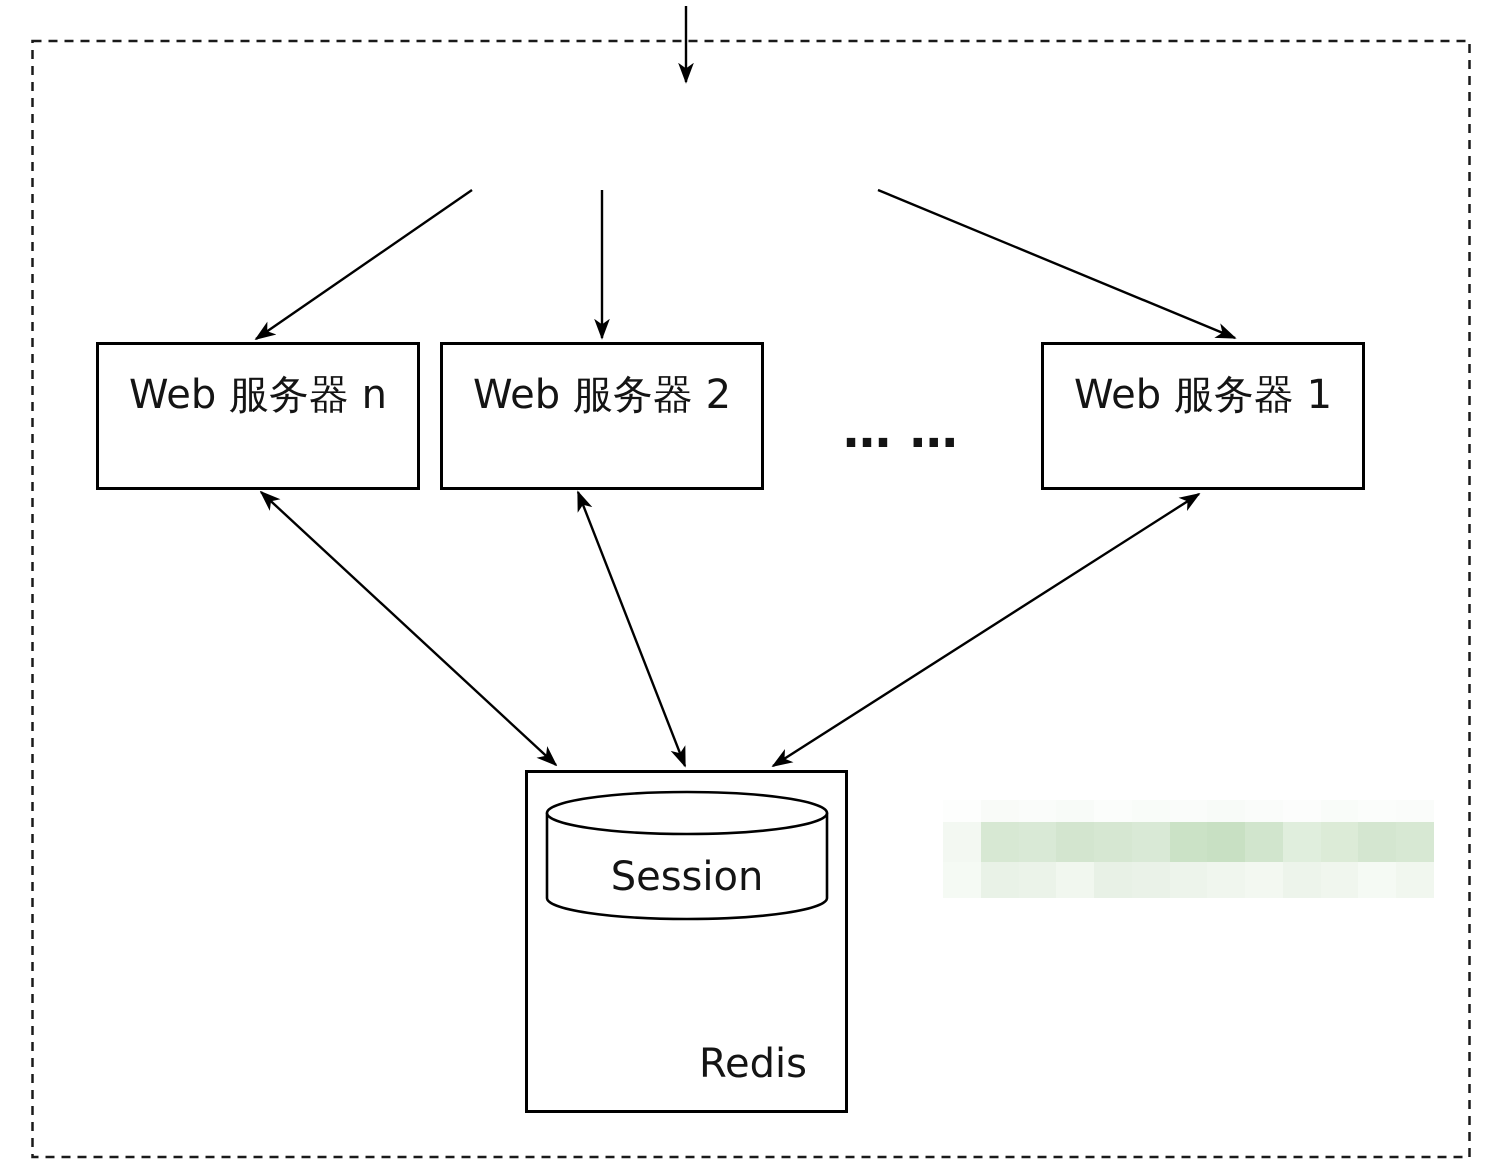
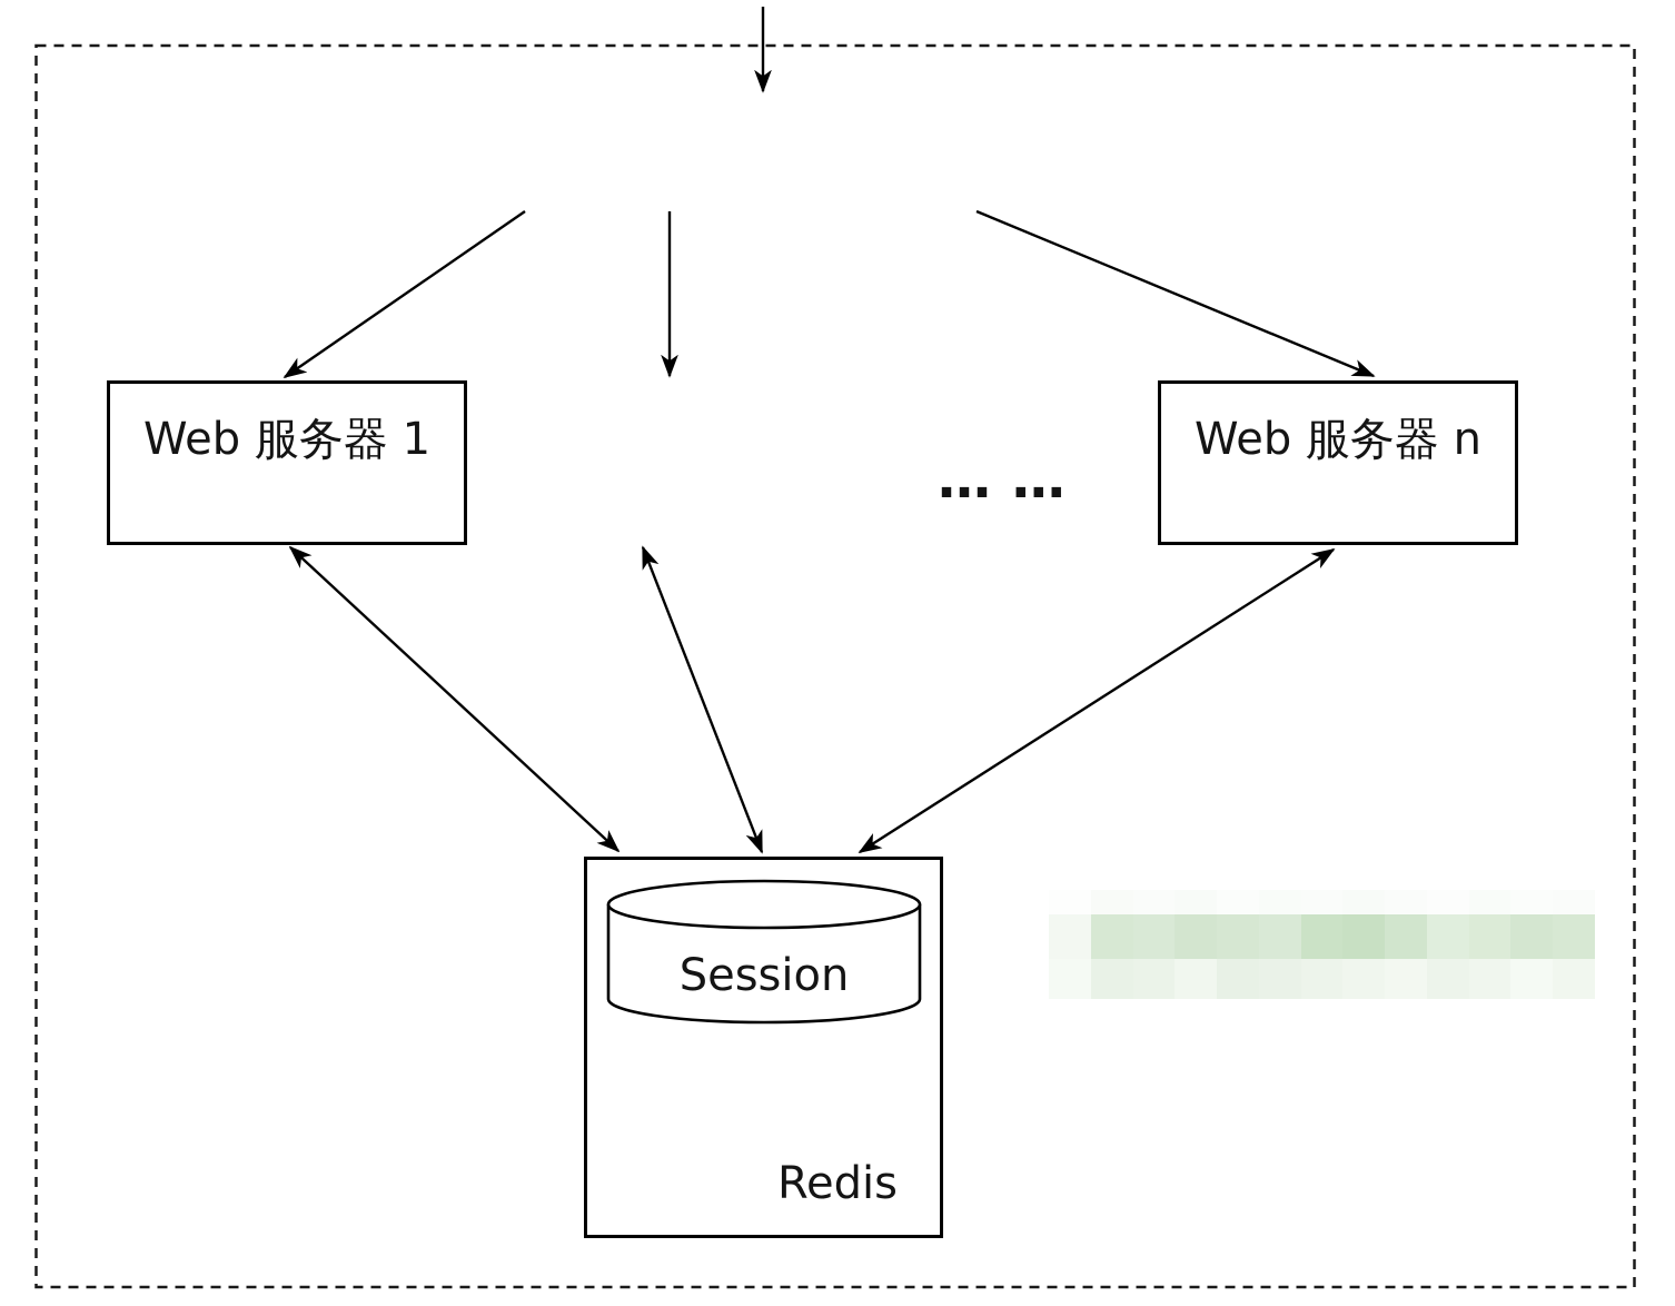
- Web 服务器 n
+ Web 服务器 1
- Web 服务器 2
  … …
- Web 服务器 1
+ Web 服务器 n
  Redis
  Session
